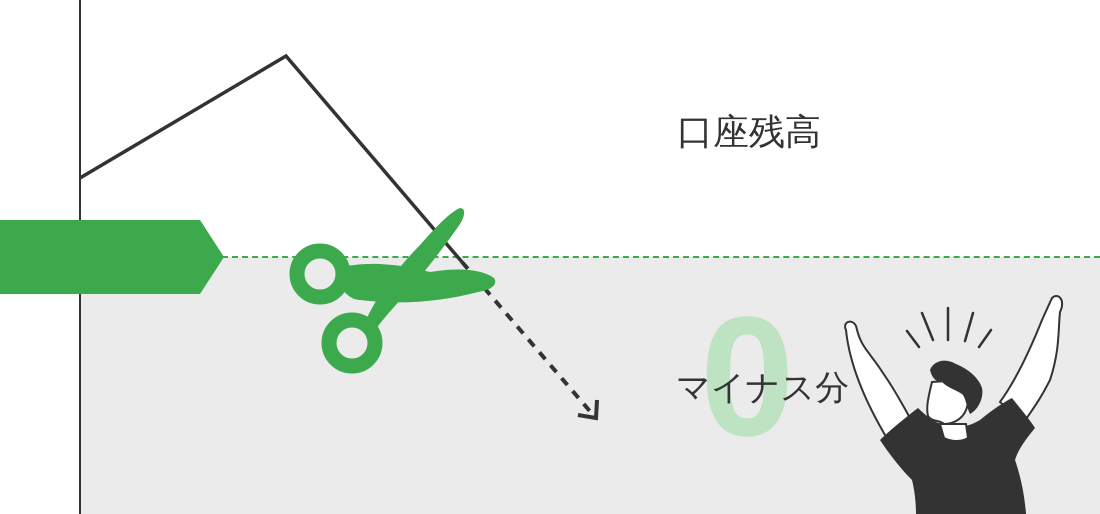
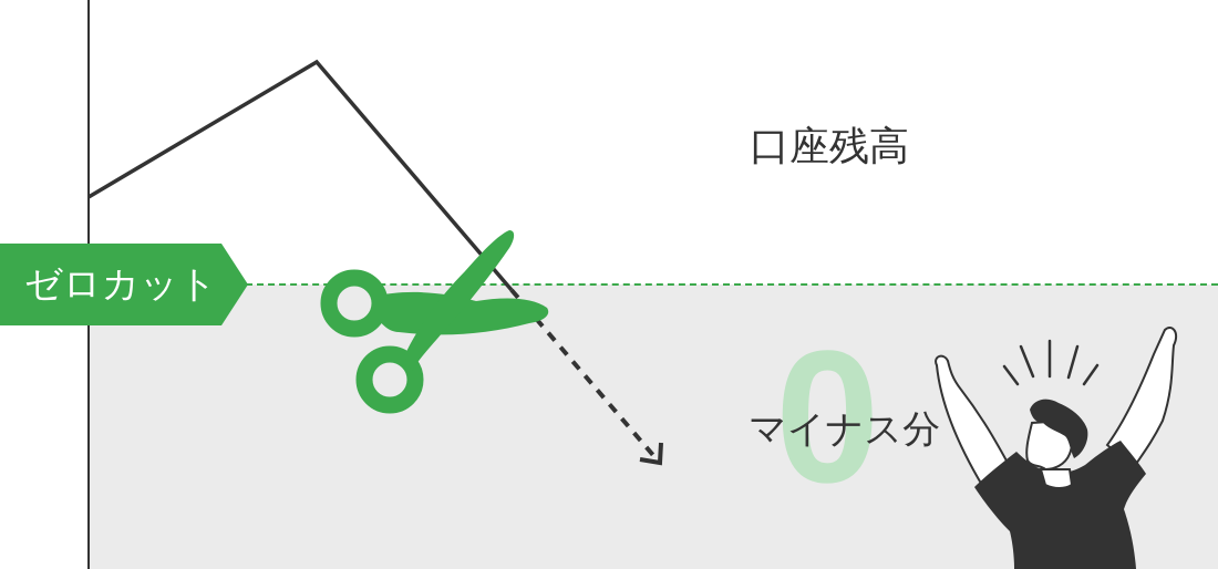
+ ゼロカット
  口座残高
  0
  マイナス分
